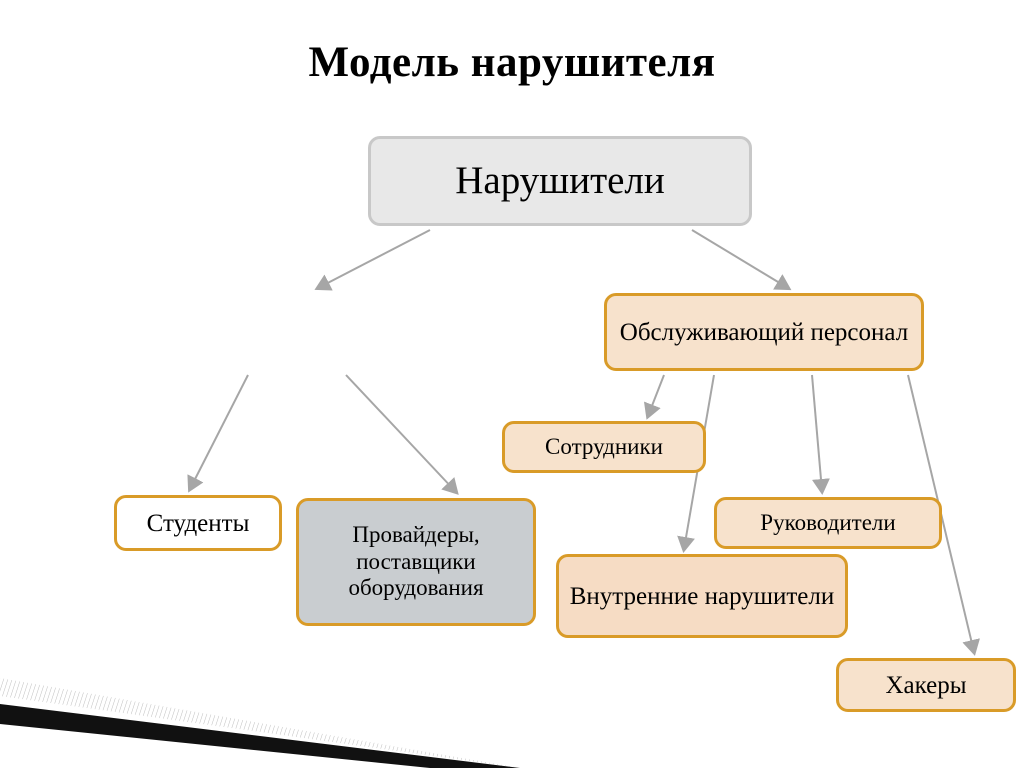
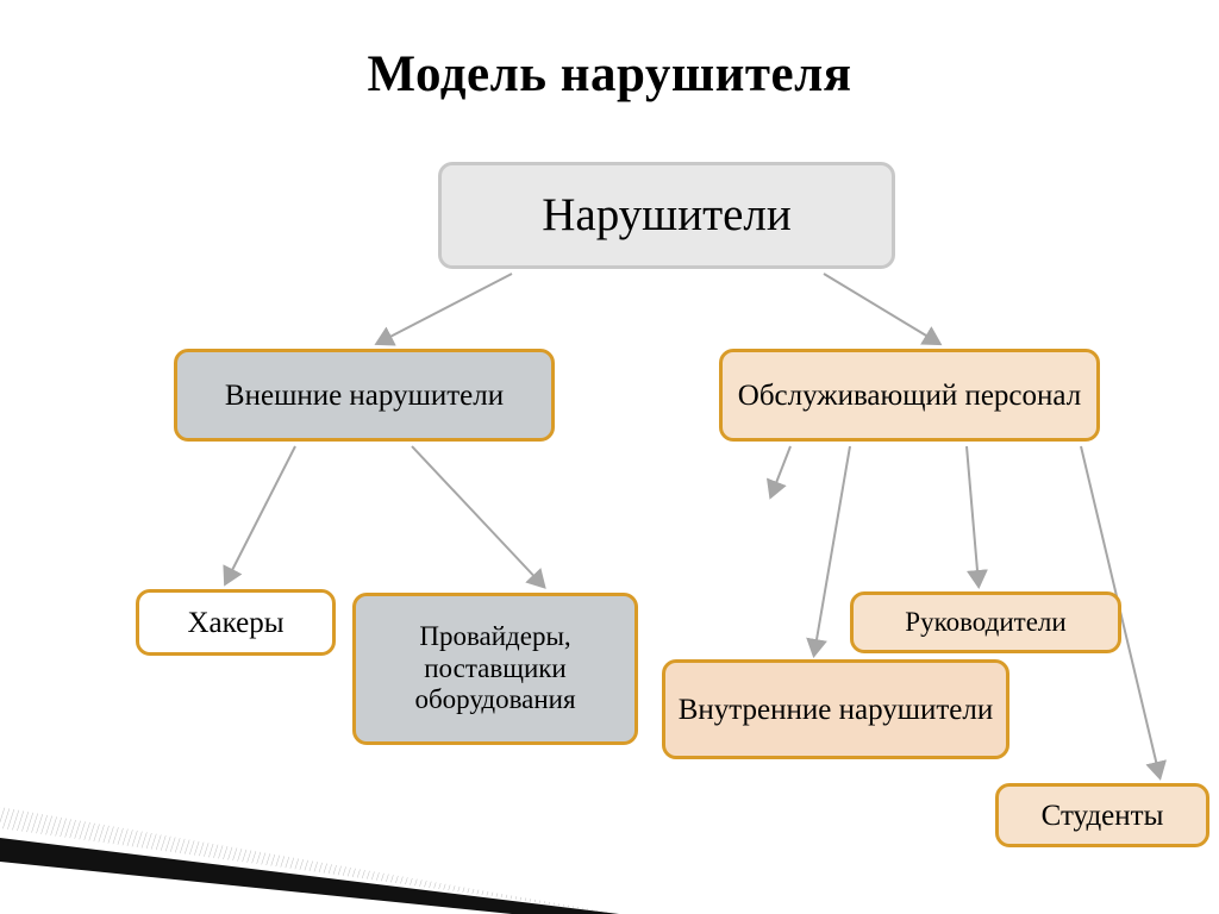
  Модель нарушителя
  Нарушители
+ Внешние нарушители
  Обслуживающий персонал
- Студенты
+ Хакеры
  Провайдеры, поставщики оборудования
- Сотрудники
  Руководители
  Внутренние нарушители
- Хакеры
+ Студенты
